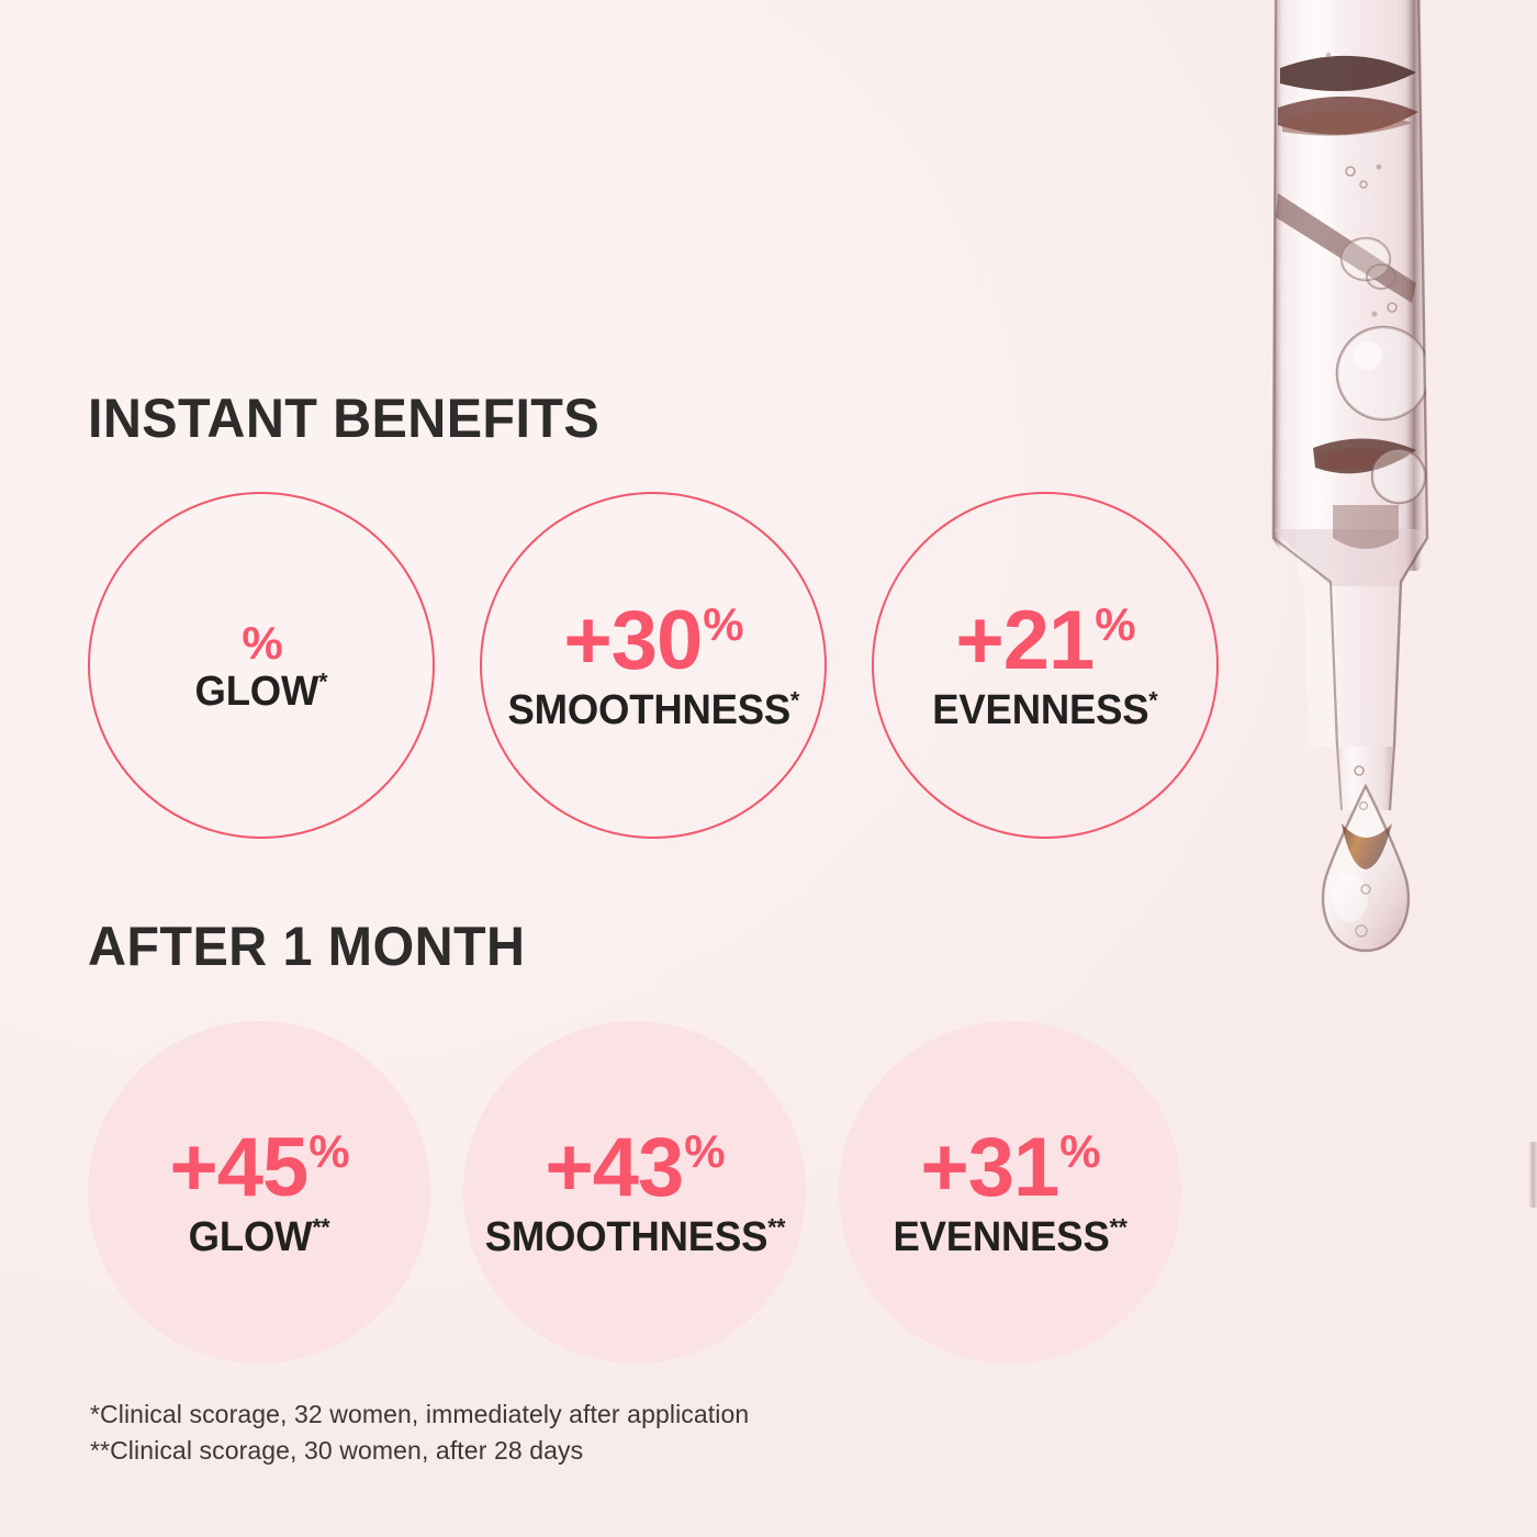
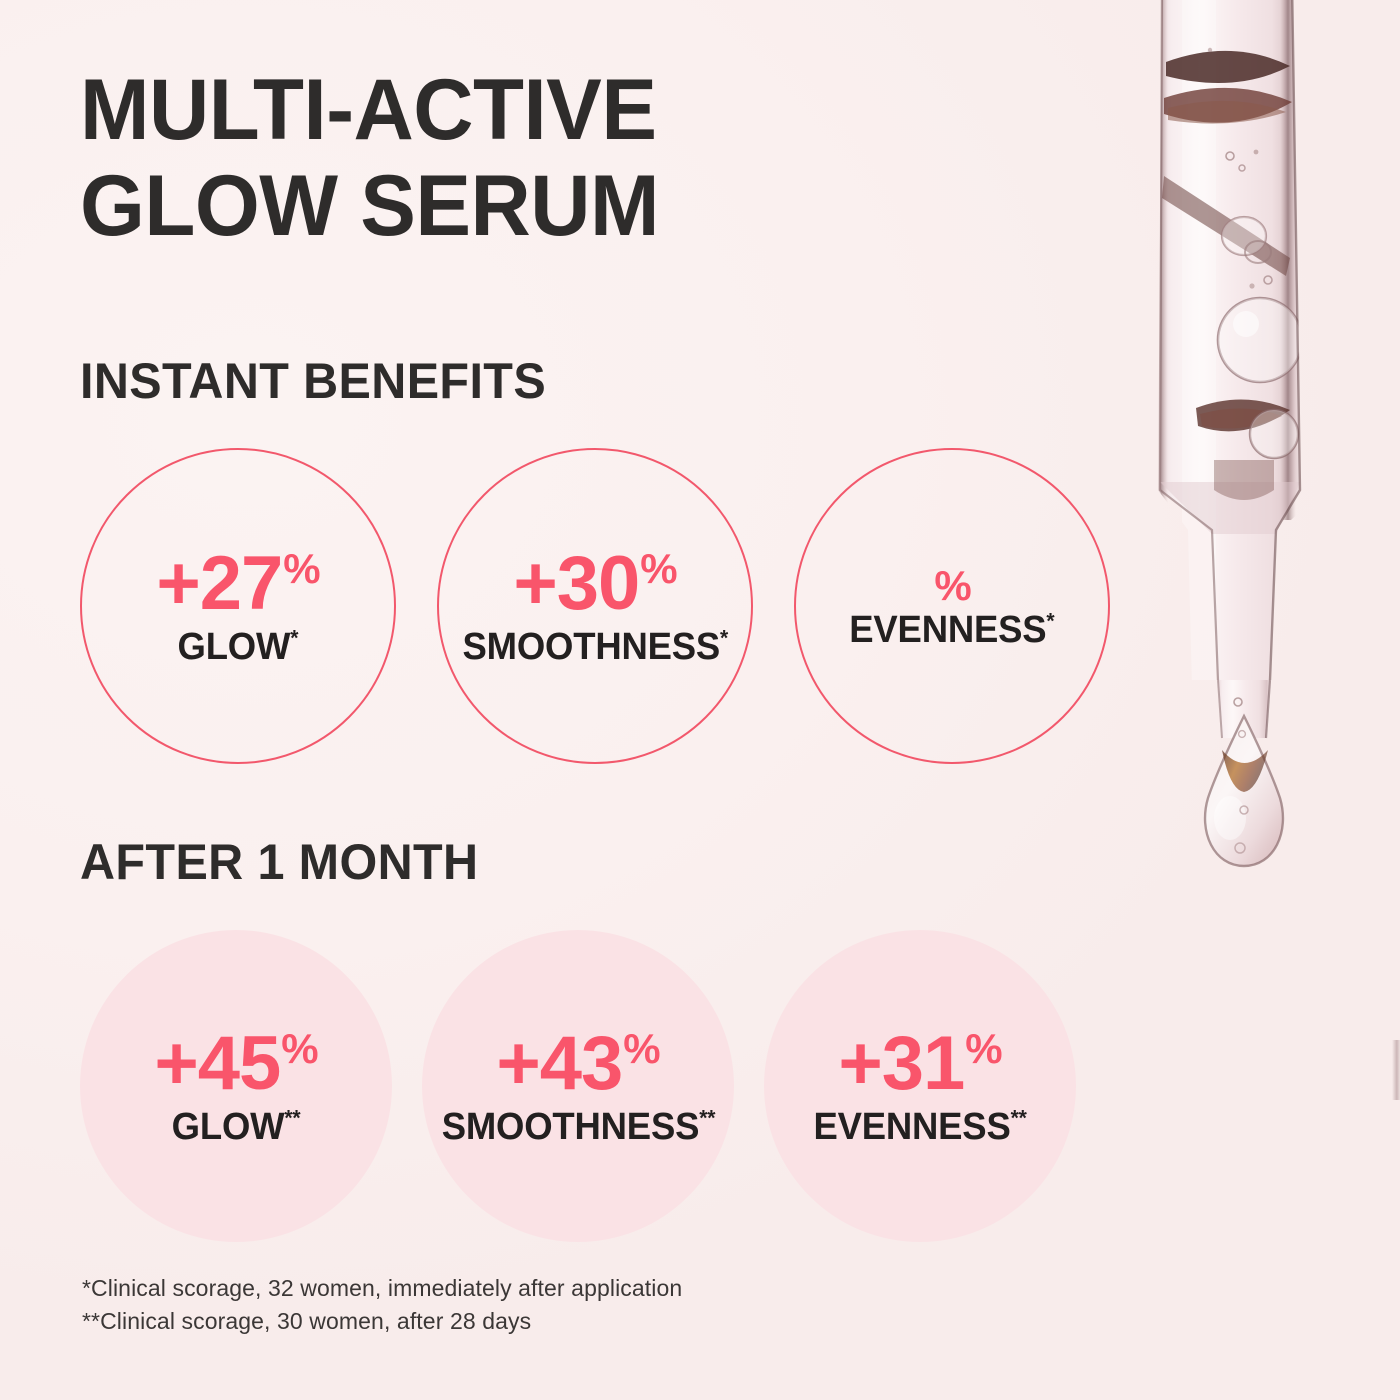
+ MULTI-ACTIVE
+ GLOW SERUM
  INSTANT BENEFITS
+ +27
  %
  GLOW*
  +30
  %
  SMOOTHNESS*
- +21
  %
  EVENNESS*
  AFTER 1 MONTH
  +45
  %
  GLOW**
  +43
  %
  SMOOTHNESS**
  +31
  %
  EVENNESS**
  *Clinical scorage, 32 women, immediately after application
  **Clinical scorage, 30 women, after 28 days
